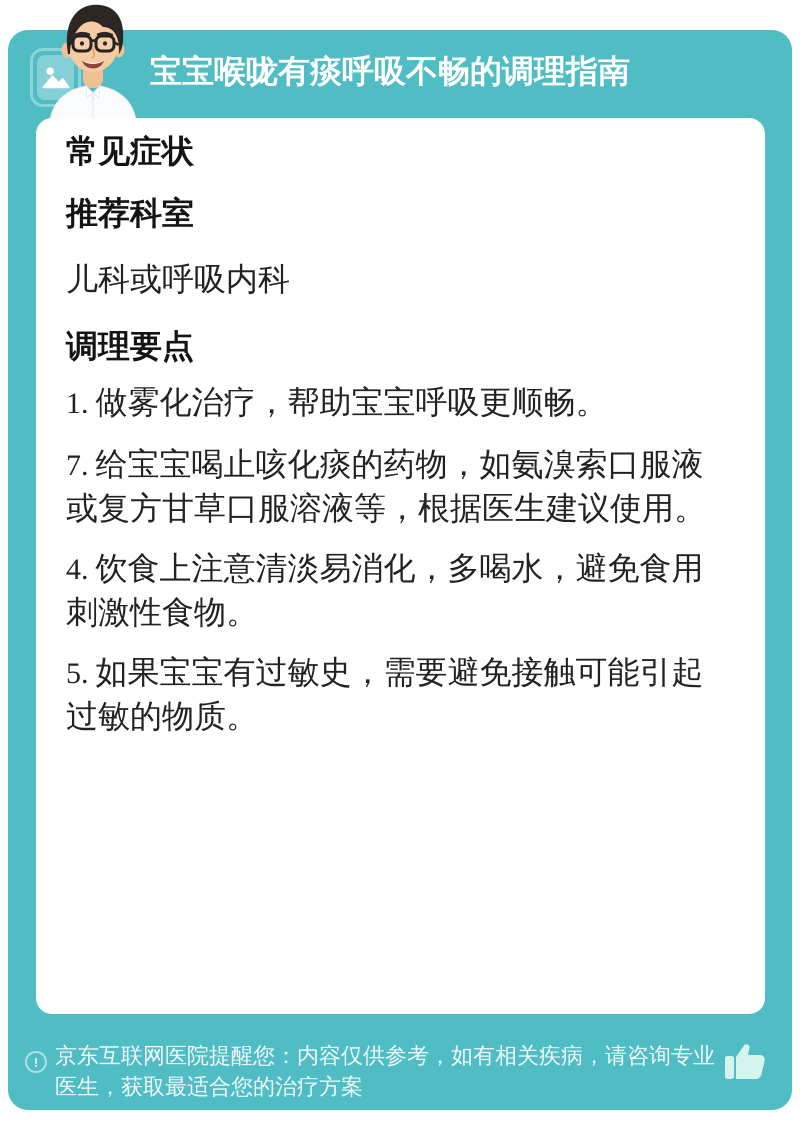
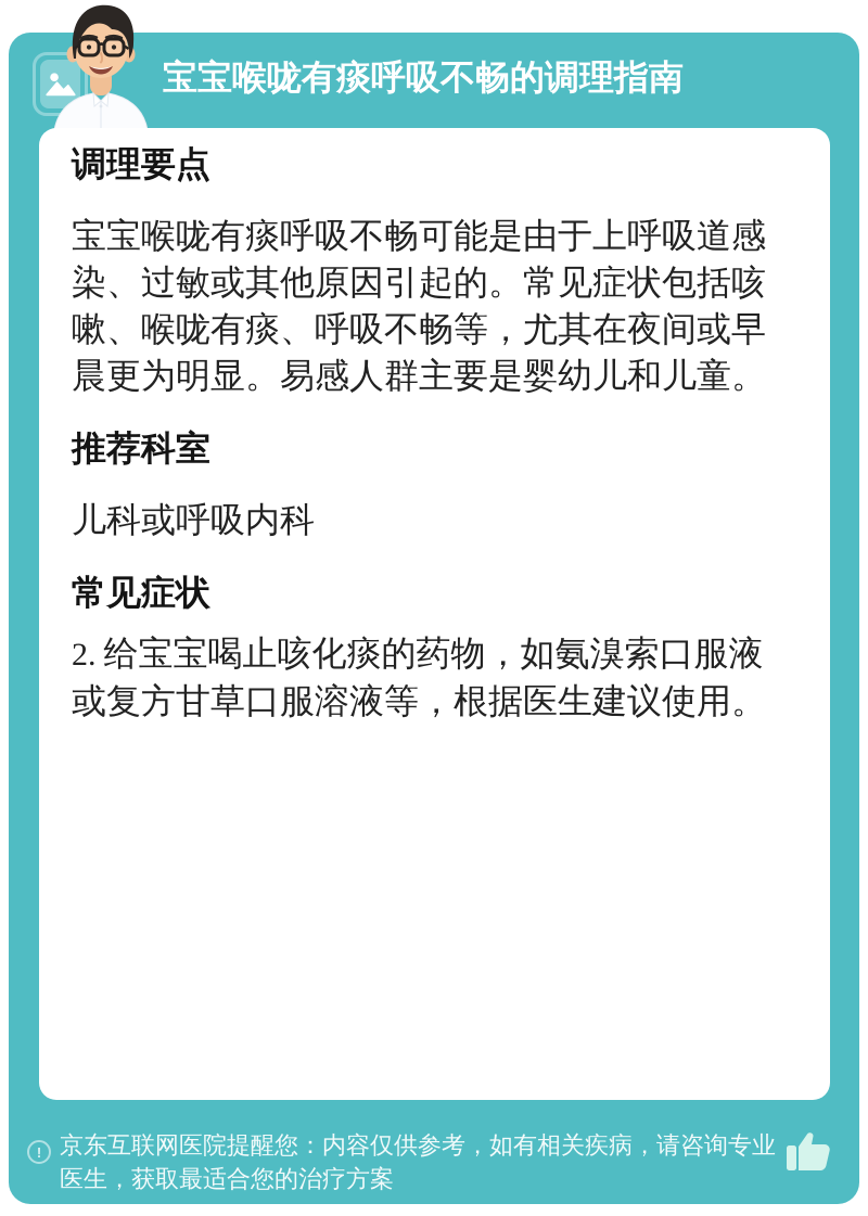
  宝宝喉咙有痰呼吸不畅的调理指南
- 常见症状
+ 调理要点
+ 宝宝喉咙有痰呼吸不畅可能是由于上呼吸道感染、过敏或其他原因引起的。常见症状包括咳嗽、喉咙有痰、呼吸不畅等，尤其在夜间或早晨更为明显。易感人群主要是婴幼儿和儿童。
  推荐科室
  儿科或呼吸内科
- 调理要点
+ 常见症状
- 1. 做雾化治疗，帮助宝宝呼吸更顺畅。
- 7. 给宝宝喝止咳化痰的药物，如氨溴索口服液或复方甘草口服溶液等，根据医生建议使用。
+ 2. 给宝宝喝止咳化痰的药物，如氨溴索口服液或复方甘草口服溶液等，根据医生建议使用。
- 4. 饮食上注意清淡易消化，多喝水，避免食用刺激性食物。
- 5. 如果宝宝有过敏史，需要避免接触可能引起过敏的物质。
  !
  京东互联网医院提醒您：内容仅供参考，如有相关疾病，请咨询专业医生，获取最适合您的治疗方案
